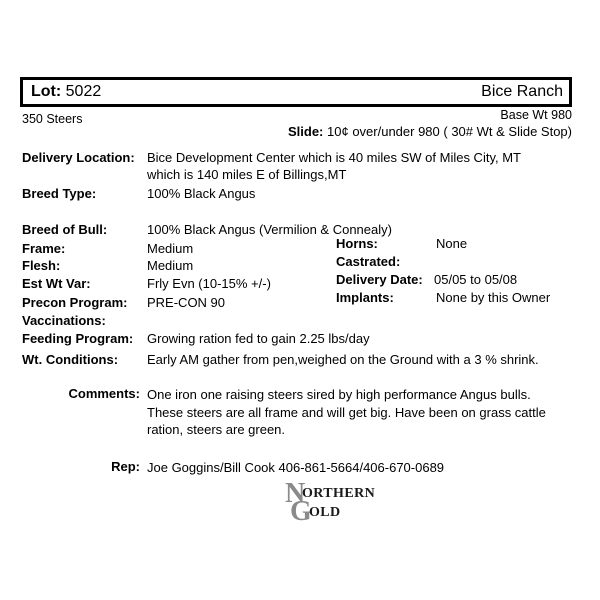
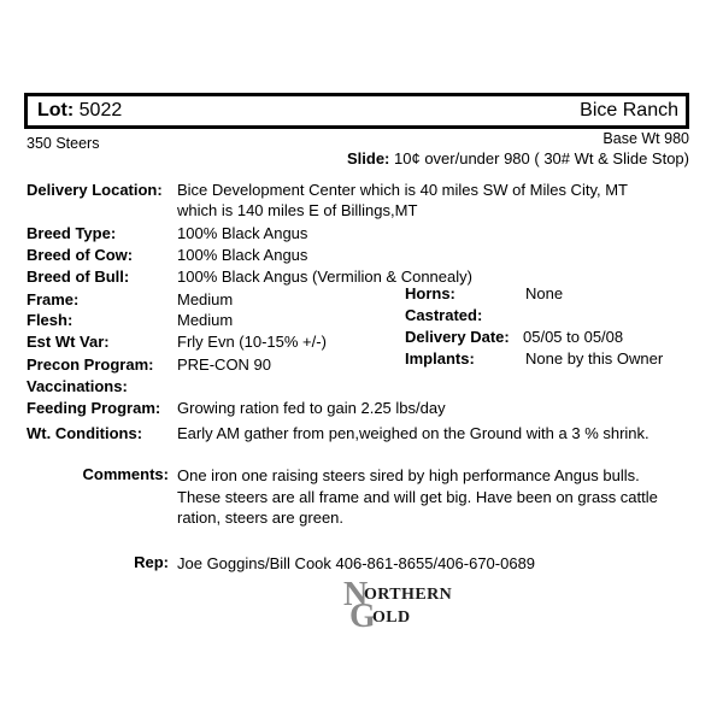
  Lot: 5022
  Bice Ranch
  350 Steers
  Base Wt 980
  Slide: 10¢ over/under 980 ( 30# Wt & Slide Stop)
  Delivery Location: Bice Development Center which is 40 miles SW of Miles City, MT
  which is 140 miles E of Billings,MT
  Breed Type: 100% Black Angus
+ Breed of Cow: 100% Black Angus
  Breed of Bull: 100% Black Angus (Vermilion & Connealy)
  Frame: Medium
  Flesh: Medium
  Est Wt Var: Frly Evn (10-15% +/-)
  Precon Program: PRE-CON 90
  Vaccinations:
  Feeding Program: Growing ration fed to gain 2.25 lbs/day
  Wt. Conditions: Early AM gather from pen,weighed on the Ground with a 3 % shrink.
  Horns: None
  Castrated:
  Delivery Date: 05/05 to 05/08
  Implants: None by this Owner
  Comments:
  One iron one raising steers sired by high performance Angus bulls.
  These steers are all frame and will get big. Have been on grass cattle
  ration, steers are green.
  Rep:
- Joe Goggins/Bill Cook 406-861-5664/406-670-0689
+ Joe Goggins/Bill Cook 406-861-8655/406-670-0689
  N
  ORTHERN
  G
  OLD
